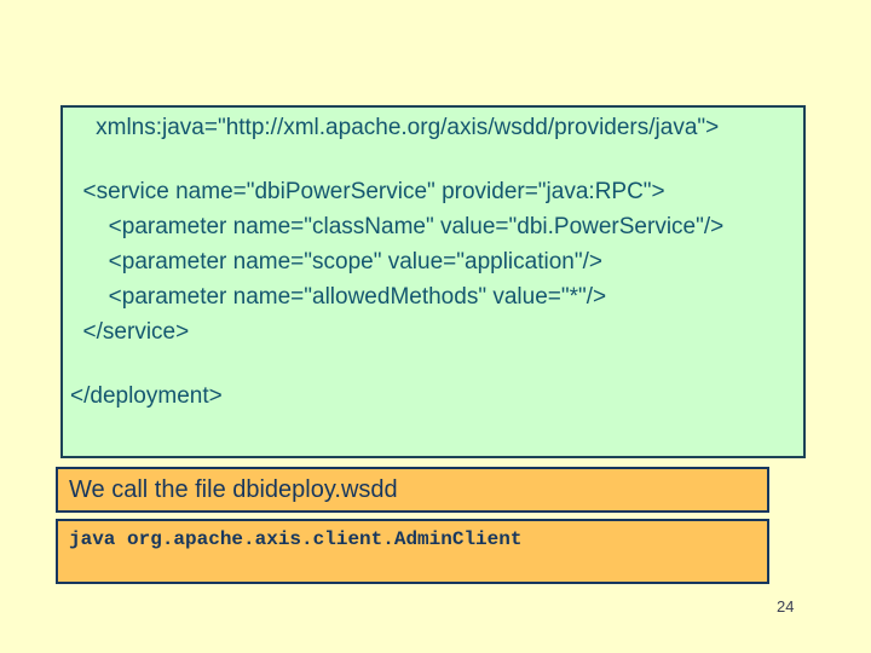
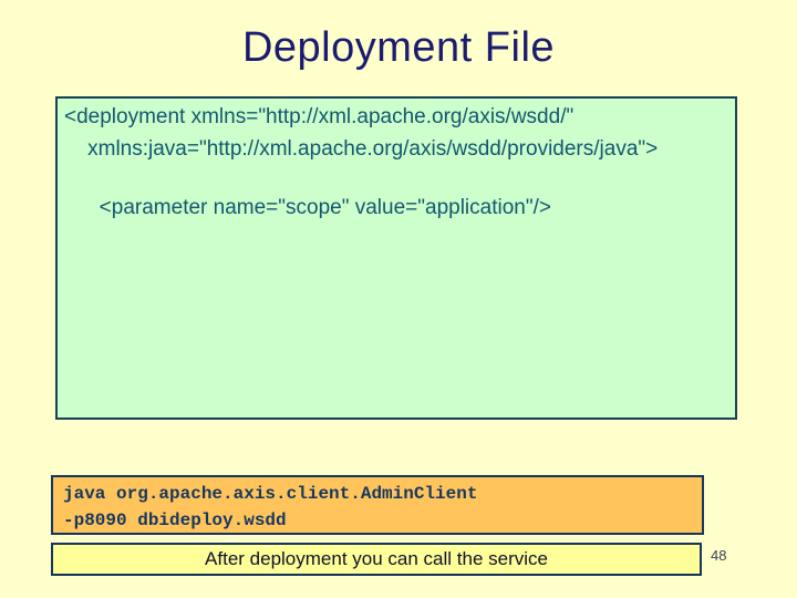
+ Deployment File
+ <deployment xmlns="http://xml.apache.org/axis/wsdd/"
  xmlns:java="http://xml.apache.org/axis/wsdd/providers/java">
- <service name="dbiPowerService" provider="java:RPC">
- <parameter name="className" value="dbi.PowerService"/>
  <parameter name="scope" value="application"/>
- <parameter name="allowedMethods" value="*"/>
- </service>
- </deployment>
- We call the file dbideploy.wsdd
  java org.apache.axis.client.AdminClient
+ -p8090 dbideploy.wsdd
+ After deployment you can call the service
- 24
+ 48
